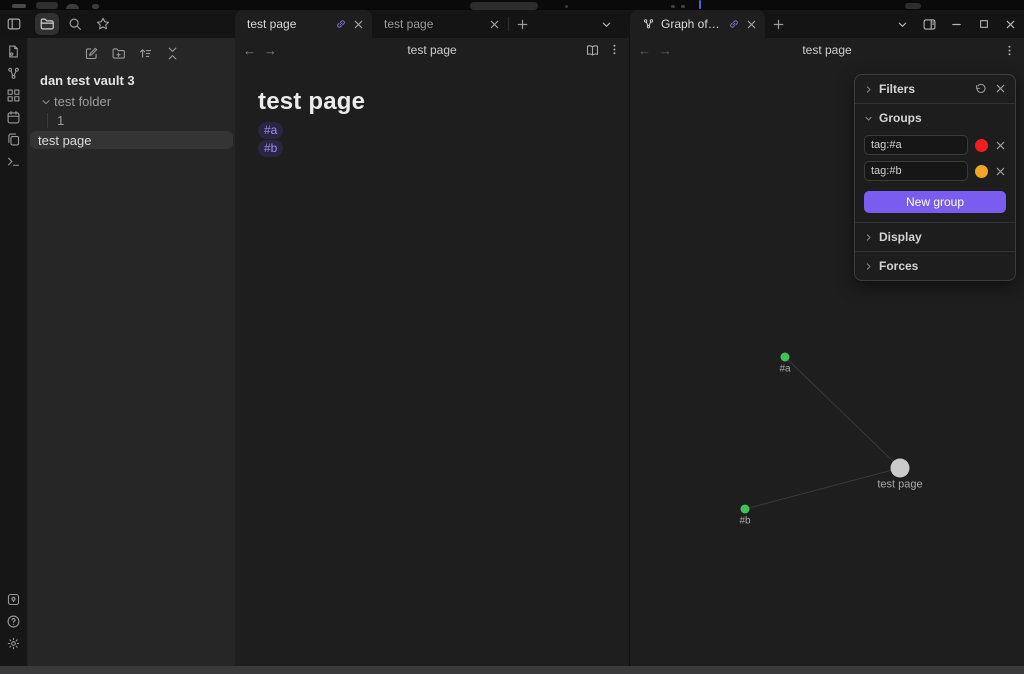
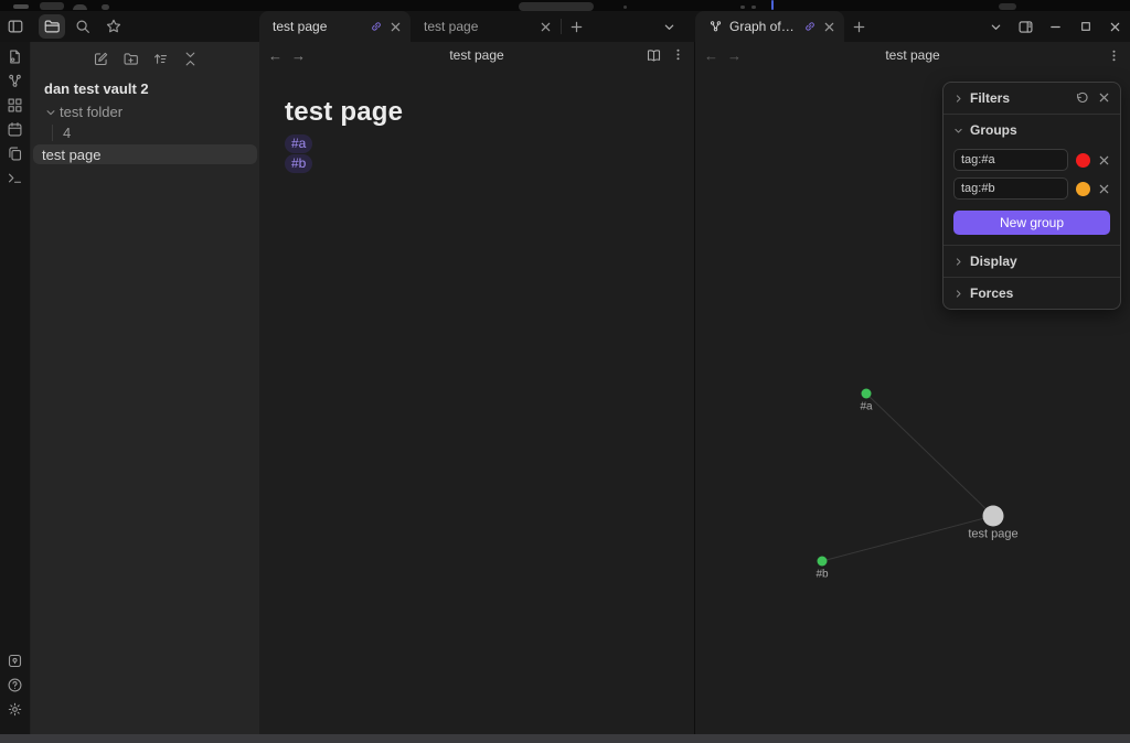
  test page
  test page
- dan test vault 3
+ dan test vault 2
  test folder
- 1
+ 4
  test page
  ←
  →
  test page
  test page
  #a
  #b
  ←
  →
  test page
  #a
  #b
  test page
  Filters
  Groups
  tag:#a
  tag:#b
  New group
  Display
  Forces
